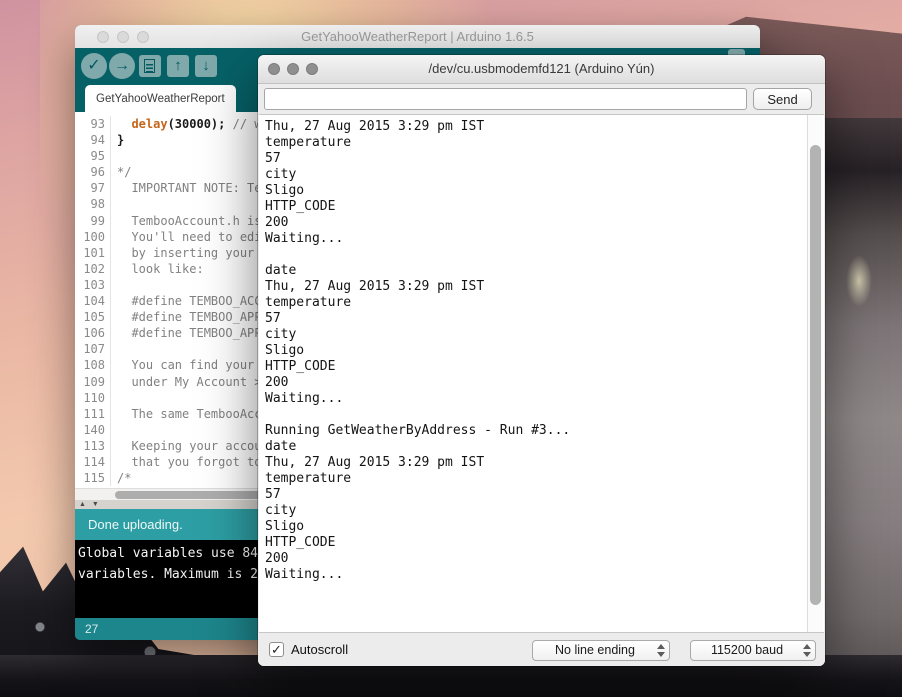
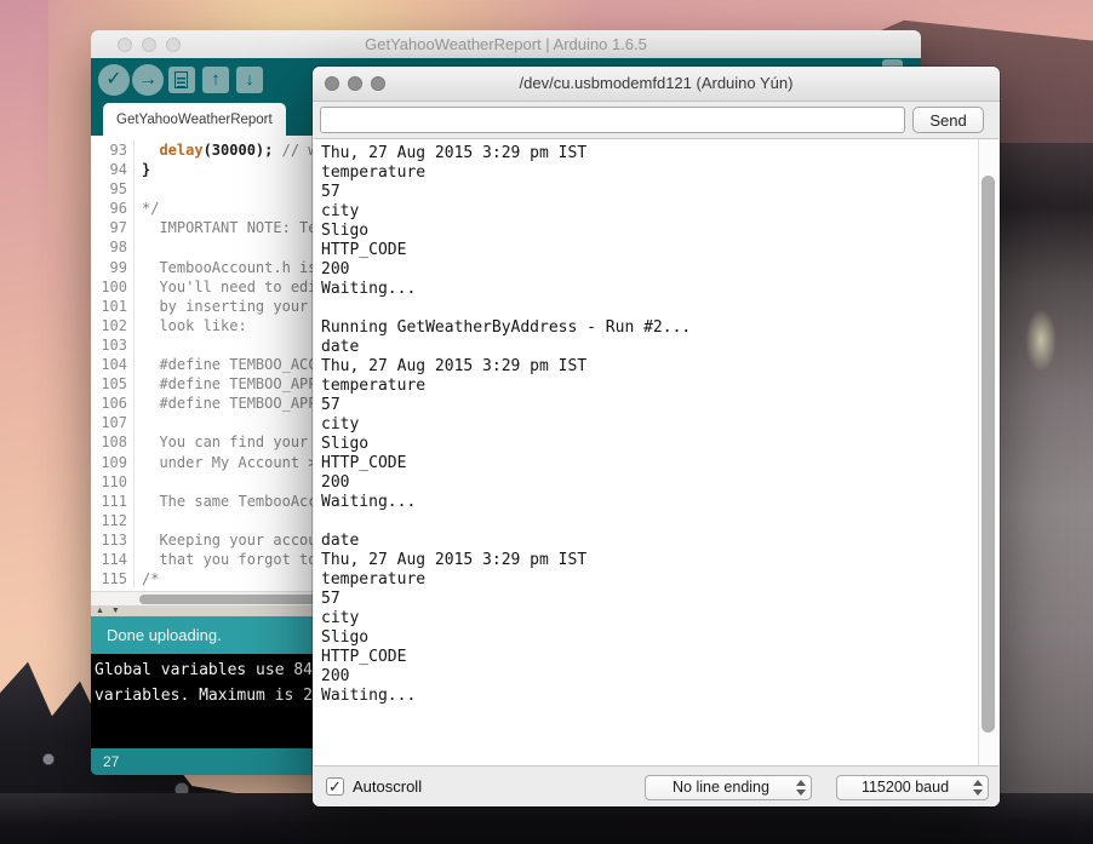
  GetYahooWeatherReport | Arduino 1.6.5
  ✓
  →
  ↑
  ↓
  GetYahooWeatherReport
  93
  delay(30000); //
  94
  }
  95
  96
  */
  97
  IMPORTANT NOTE: T
  98
  99
  TembooAccount.h i
  100
  You'll need to ed
  101
  by inserting your
  102
  look like:
  103
  104
  #define TEMBOO_AC
  105
  #define TEMBOO_AP
  106
  #define TEMBOO_AP
  107
  108
  You can find your
  109
  under My Account
  110
  111
  The same TembooAc
- 140
+ 112
  113
  Keeping your acco
  114
  that you forgot t
  115
  /*
  Done uploading.
  Global variables use 84
  variables. Maximum is 2
  27
  /dev/cu.usbmodemfd121 (Arduino Yún)
  Send
  Thu, 27 Aug 2015 3:29 pm IST
  temperature
  57
  city
  Sligo
  HTTP_CODE
  200
  Waiting...
+ Running GetWeatherByAddress - Run #2...
  date
  Thu, 27 Aug 2015 3:29 pm IST
  temperature
  57
  city
  Sligo
  HTTP_CODE
  200
  Waiting...
- Running GetWeatherByAddress - Run #3...
  date
  Thu, 27 Aug 2015 3:29 pm IST
  temperature
  57
  city
  Sligo
  HTTP_CODE
  200
  Waiting...
  ✓
  Autoscroll
  No line ending
  115200 baud
